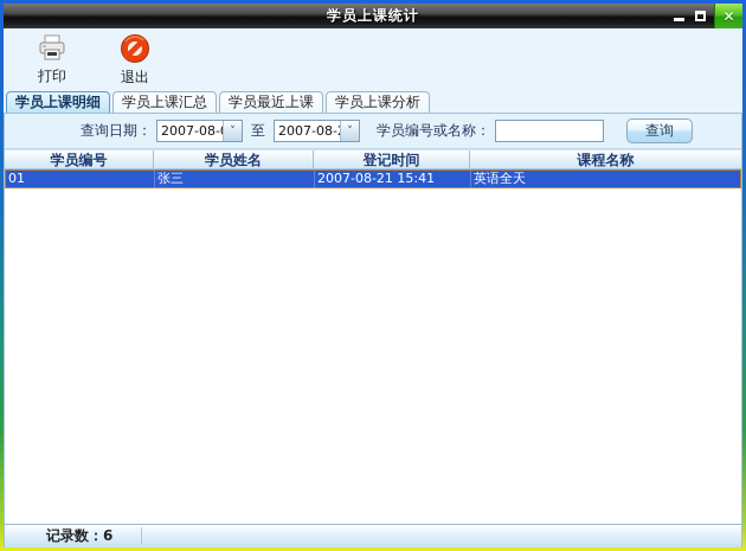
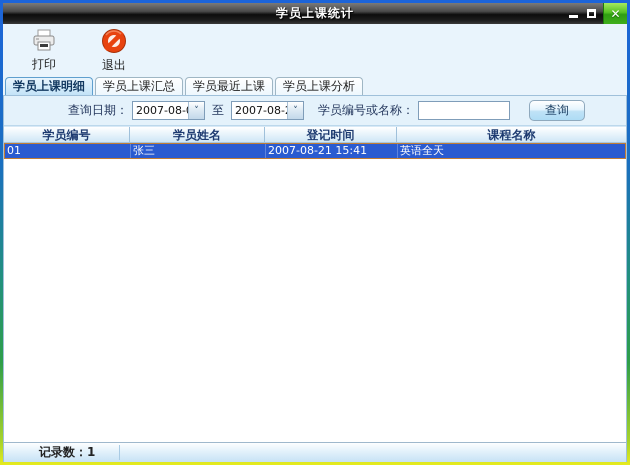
  学员上课统计
  ✕
  打印
  退出
  学员上课明细
  学员上课汇总
  学员最近上课
  学员上课分析
  查询日期：
  2007-08-
  ˅
  至
  2007-08-
  ˅
  学员编号或名称：
  查询
  学员编号
  学员姓名
  登记时间
  课程名称
  01
  张三
  2007-08-21 15:41
  英语全天
- 记录数：6
+ 记录数：1
